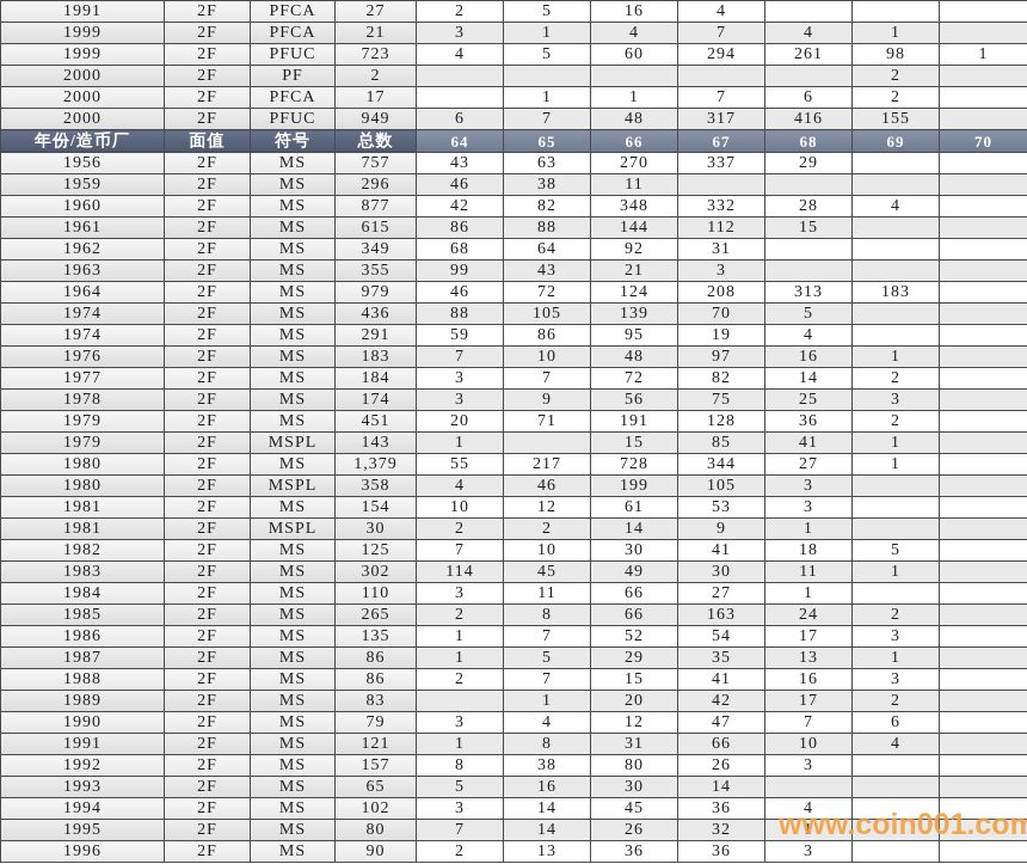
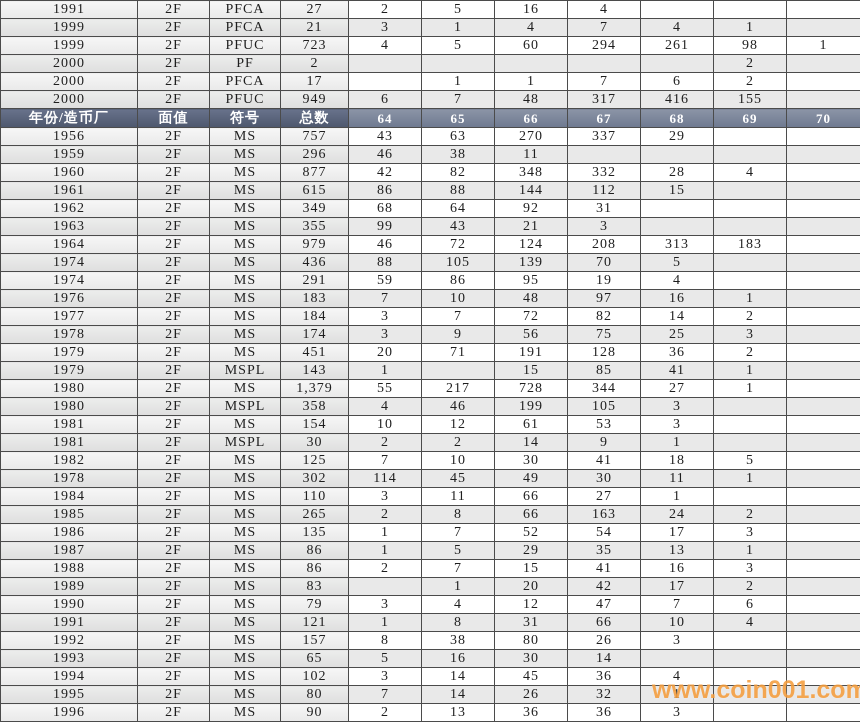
  1991	2F	PFCA	27	2	5	16	4
  1999	2F	PFCA	21	3	1	4	7	4	1
  1999	2F	PFUC	723	4	5	60	294	261	98	1
  2000	2F	PF	2						2
  2000	2F	PFCA	17		1	1	7	6	2
  2000	2F	PFUC	949	6	7	48	317	416	155
  年份/造币厂	面值	符号	总数	64	65	66	67	68	69	70
  1956	2F	MS	757	43	63	270	337	29
  1959	2F	MS	296	46	38	11
  1960	2F	MS	877	42	82	348	332	28	4
  1961	2F	MS	615	86	88	144	112	15
  1962	2F	MS	349	68	64	92	31
  1963	2F	MS	355	99	43	21	3
  1964	2F	MS	979	46	72	124	208	313	183
  1974	2F	MS	436	88	105	139	70	5
  1974	2F	MS	291	59	86	95	19	4
  1976	2F	MS	183	7	10	48	97	16	1
  1977	2F	MS	184	3	7	72	82	14	2
  1978	2F	MS	174	3	9	56	75	25	3
  1979	2F	MS	451	20	71	191	128	36	2
  1979	2F	MSPL	143	1		15	85	41	1
  1980	2F	MS	1,379	55	217	728	344	27	1
  1980	2F	MSPL	358	4	46	199	105	3
  1981	2F	MS	154	10	12	61	53	3
  1981	2F	MSPL	30	2	2	14	9	1
  1982	2F	MS	125	7	10	30	41	18	5
- 1983	2F	MS	302	114	45	49	30	11	1
+ 1978	2F	MS	302	114	45	49	30	11	1
  1984	2F	MS	110	3	11	66	27	1
  1985	2F	MS	265	2	8	66	163	24	2
  1986	2F	MS	135	1	7	52	54	17	3
  1987	2F	MS	86	1	5	29	35	13	1
  1988	2F	MS	86	2	7	15	41	16	3
  1989	2F	MS	83		1	20	42	17	2
  1990	2F	MS	79	3	4	12	47	7	6
  1991	2F	MS	121	1	8	31	66	10	4
  1992	2F	MS	157	8	38	80	26	3
  1993	2F	MS	65	5	16	30	14
  1994	2F	MS	102	3	14	45	36	4
  1995	2F	MS	80	7	14	26	32	1
  1996	2F	MS	90	2	13	36	36	3
  www.coin001.com
